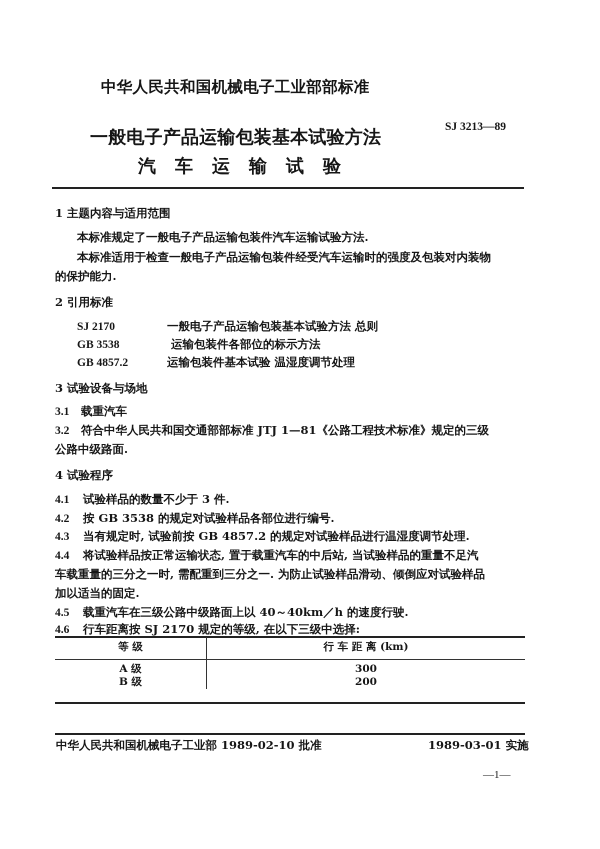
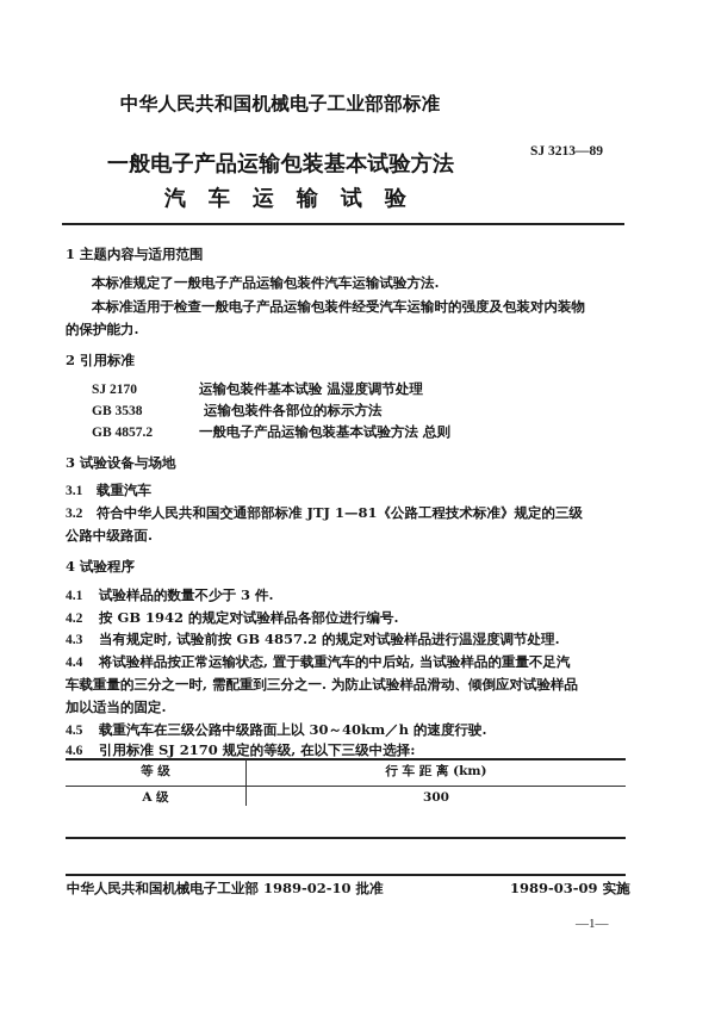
  中华人民共和国机械电子工业部部标准
  SJ 3213—89
  一般电子产品运输包装基本试验方法
  汽车运输试验
  1 主题内容与适用范围
  本标准规定了一般电子产品运输包装件汽车运输试验方法.
  本标准适用于检查一般电子产品运输包装件经受汽车运输时的强度及包装对内装物
  的保护能力.
  2 引用标准
- SJ 2170 一般电子产品运输包装基本试验方法 总则
+ SJ 2170 运输包装件基本试验 温湿度调节处理
  GB 3538 运输包装件各部位的标示方法
- GB 4857.2 运输包装件基本试验 温湿度调节处理
+ GB 4857.2 一般电子产品运输包装基本试验方法 总则
  3 试验设备与场地
  3.1 载重汽车
  3.2 符合中华人民共和国交通部部标准 JTJ 1—81《公路工程技术标准》规定的三级
  公路中级路面.
  4 试验程序
  4.1 试验样品的数量不少于 3 件.
- 4.2 按 GB 3538 的规定对试验样品各部位进行编号.
+ 4.2 按 GB 1942 的规定对试验样品各部位进行编号.
  4.3 当有规定时, 试验前按 GB 4857.2 的规定对试验样品进行温湿度调节处理.
  4.4 将试验样品按正常运输状态, 置于载重汽车的中后站, 当试验样品的重量不足汽
  车载重量的三分之一时, 需配重到三分之一. 为防止试验样品滑动、倾倒应对试验样品
  加以适当的固定.
- 4.5 载重汽车在三级公路中级路面上以 40～40km／h 的速度行驶.
+ 4.5 载重汽车在三级公路中级路面上以 30～40km／h 的速度行驶.
- 4.6 行车距离按 SJ 2170 规定的等级, 在以下三级中选择:
+ 4.6 引用标准 SJ 2170 规定的等级, 在以下三级中选择:
  等 级	行 车 距 离 (km)
  A 级	300
- B 级	200
  中华人民共和国机械电子工业部 1989-02-10 批准
- 1989-03-01 实施
+ 1989-03-09 实施
  —1—
